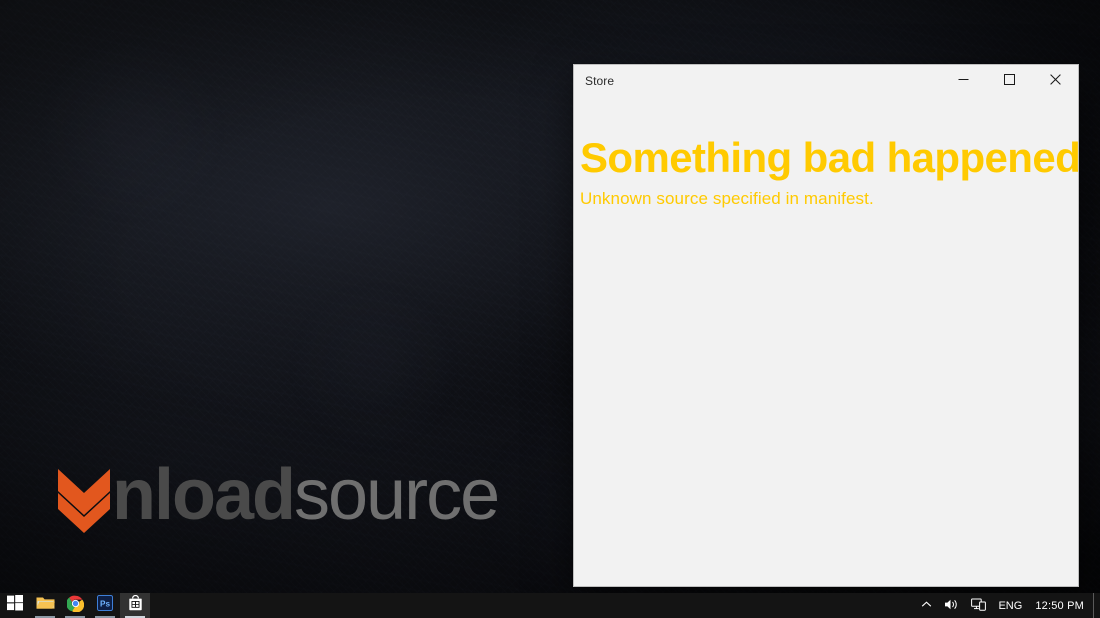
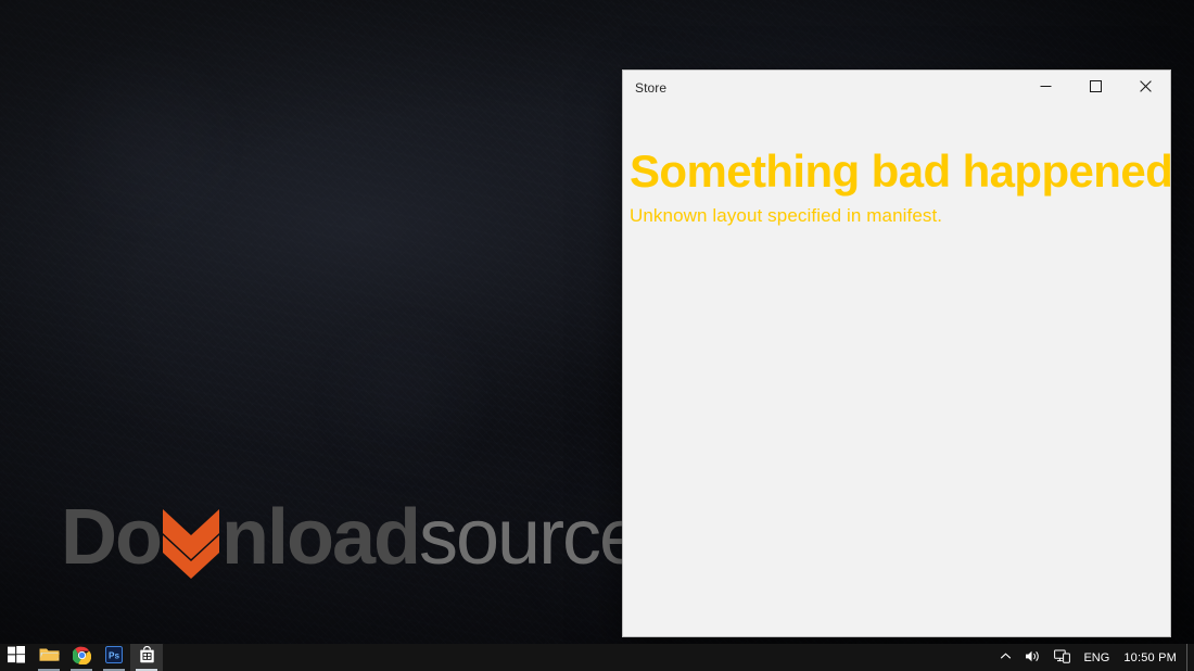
+ Do
  nload
  source
  Store
  Something bad happened
- Unknown source specified in manifest.
+ Unknown layout specified in manifest.
  Ps
  ENG
- 12:50 PM
+ 10:50 PM
